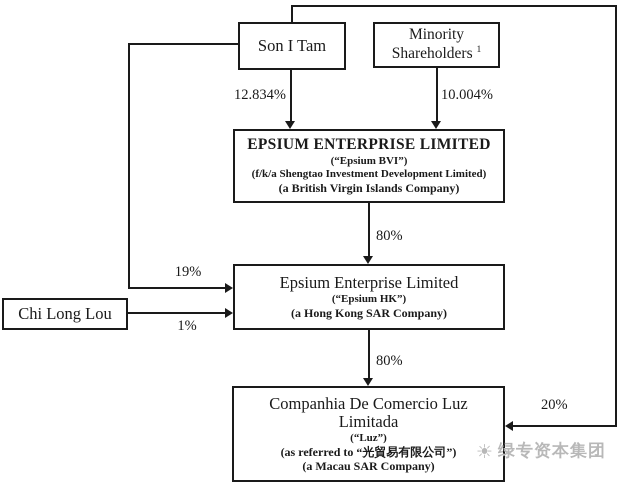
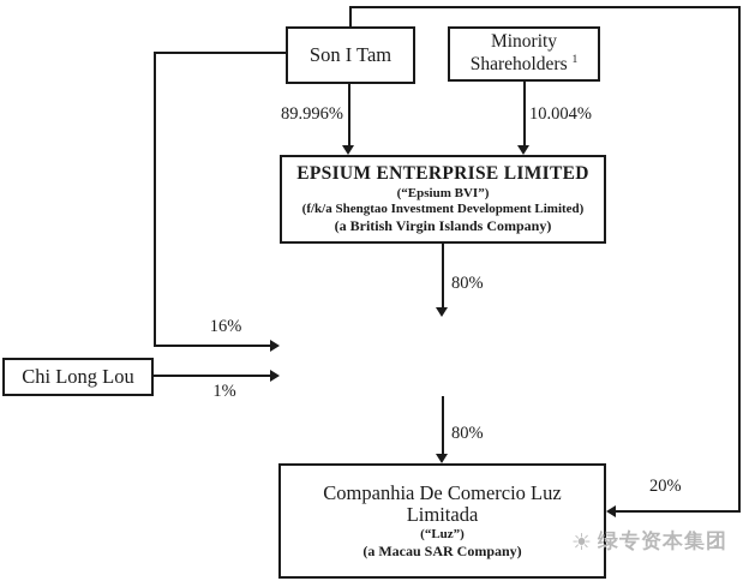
  20%
- 19%
+ 16%
- 12.834%
+ 89.996%
  10.004%
  80%
  1%
  80%
  Son I Tam
  Minority
  Shareholders 1
  EPSIUM ENTERPRISE LIMITED
  (“Epsium BVI”)
  (f/k/a Shengtao Investment Development Limited)
  (a British Virgin Islands Company)
  Chi Long Lou
- Epsium Enterprise Limited
- (“Epsium HK”)
- (a Hong Kong SAR Company)
  Companhia De Comercio Luz
  Limitada
  (“Luz”)
- (as referred to “光貿易有限公司”)
  (a Macau SAR Company)
  ☀
  绿专资本集团
